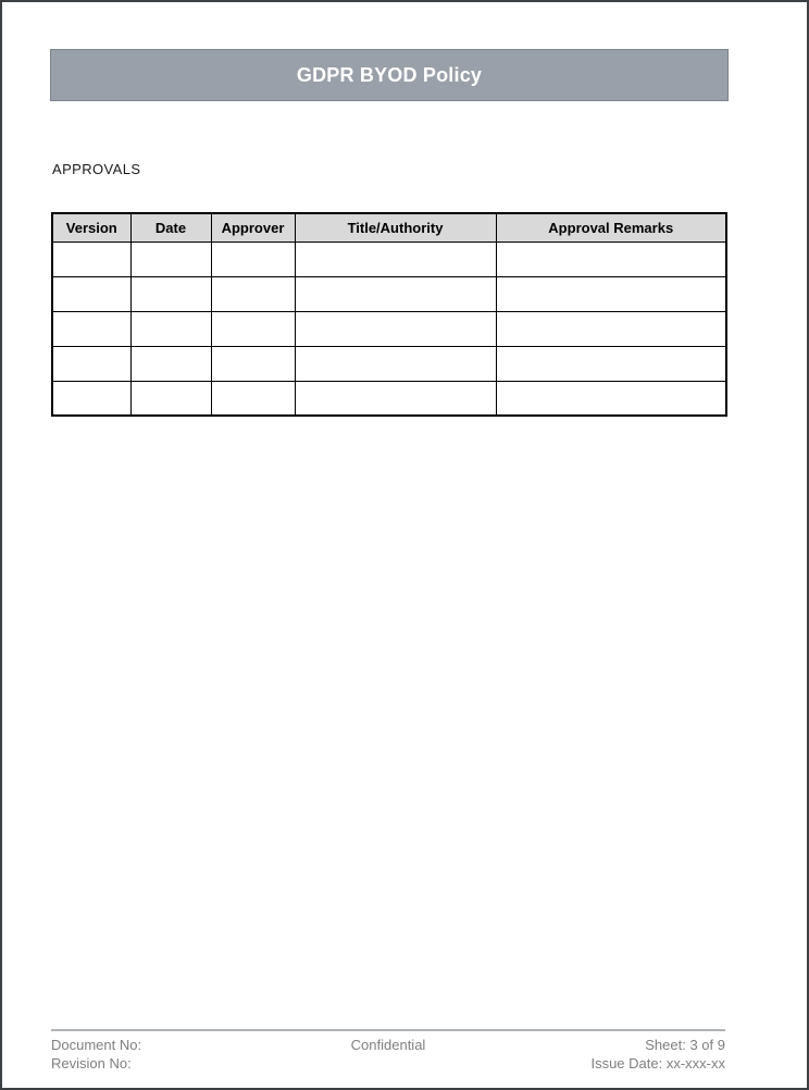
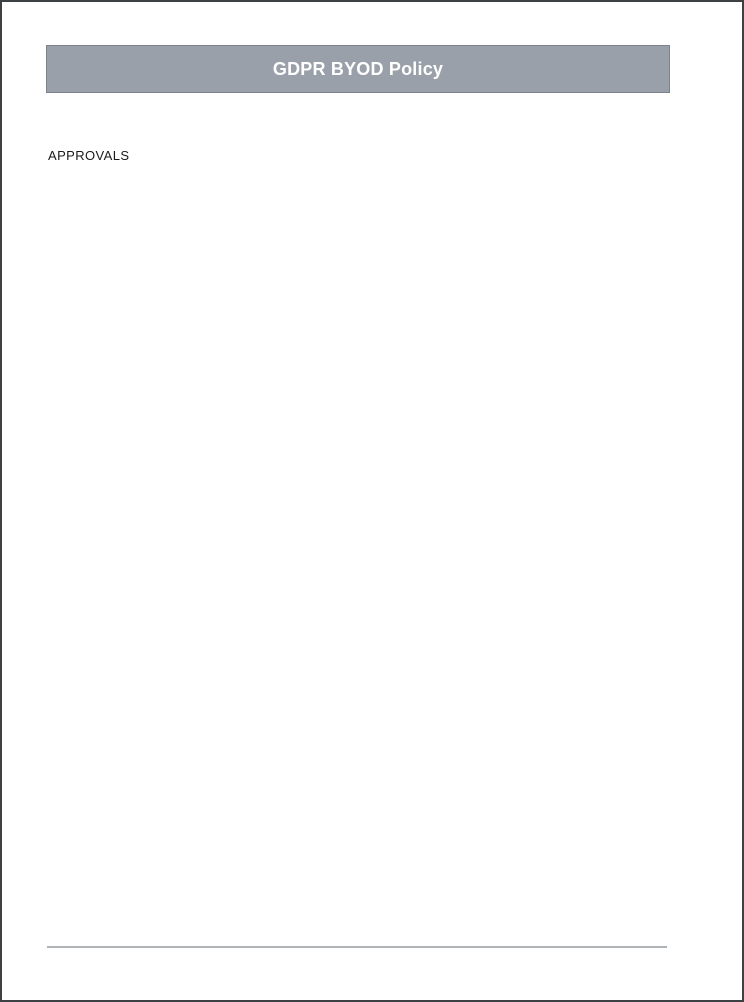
  GDPR BYOD Policy
  APPROVALS
- Version	Date	Approver	Title/Authority	Approval Remarks
- Document No:
- Revision No:
- Confidential
- Sheet: 3 of 9
- Issue Date: xx-xxx-xx
